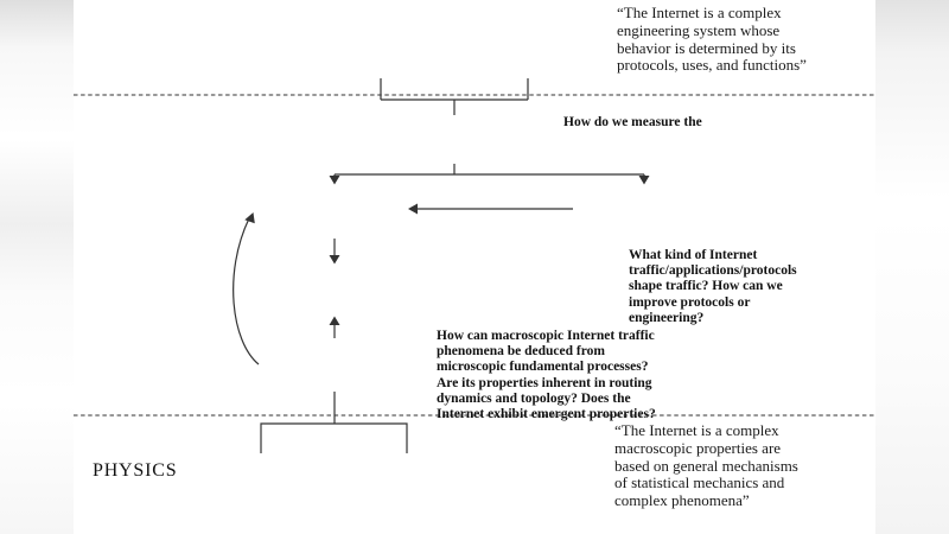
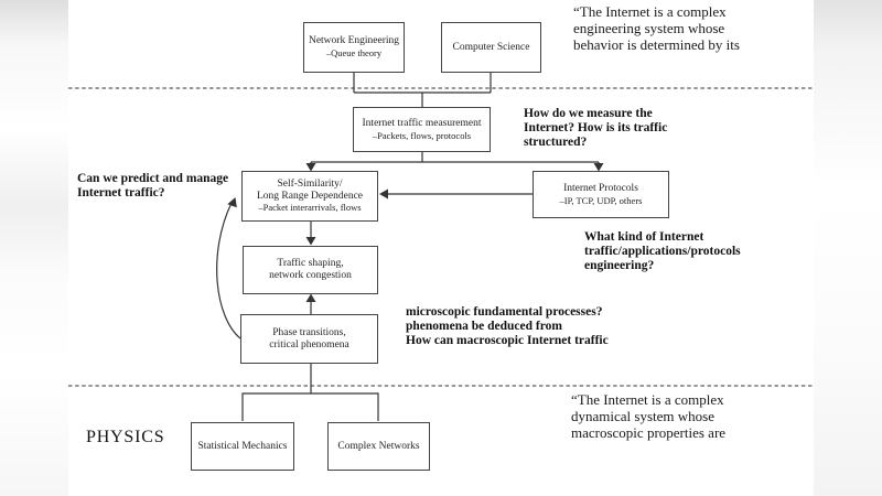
  PHYSICS
+ Network Engineering
+ –Queue theory
+ Computer Science
+ Internet traffic measurement
+ –Packets, flows, protocols
+ Self-Similarity/
+ Long Range Dependence
+ –Packet interarrivals, flows
+ Internet Protocols
+ –IP, TCP, UDP, others
+ Traffic shaping,
+ network congestion
+ Phase transitions,
+ critical phenomena
+ Statistical Mechanics
+ Complex Networks
+ Can we predict and manage
+ Internet traffic?
  How do we measure the
+ Internet? How is its traffic
+ structured?
  What kind of Internet
  traffic/applications/protocols
- shape traffic? How can we
- improve protocols or
  engineering?
- How can macroscopic Internet traffic
+ microscopic fundamental processes?
  phenomena be deduced from
- microscopic fundamental processes?
+ How can macroscopic Internet traffic
- Are its properties inherent in routing
- dynamics and topology? Does the
- Internet exhibit emergent properties?
  “The Internet is a complex
  engineering system whose
  behavior is determined by its
- protocols, uses, and functions”
  “The Internet is a complex
+ dynamical system whose
  macroscopic properties are
- based on general mechanisms
- of statistical mechanics and
- complex phenomena”
